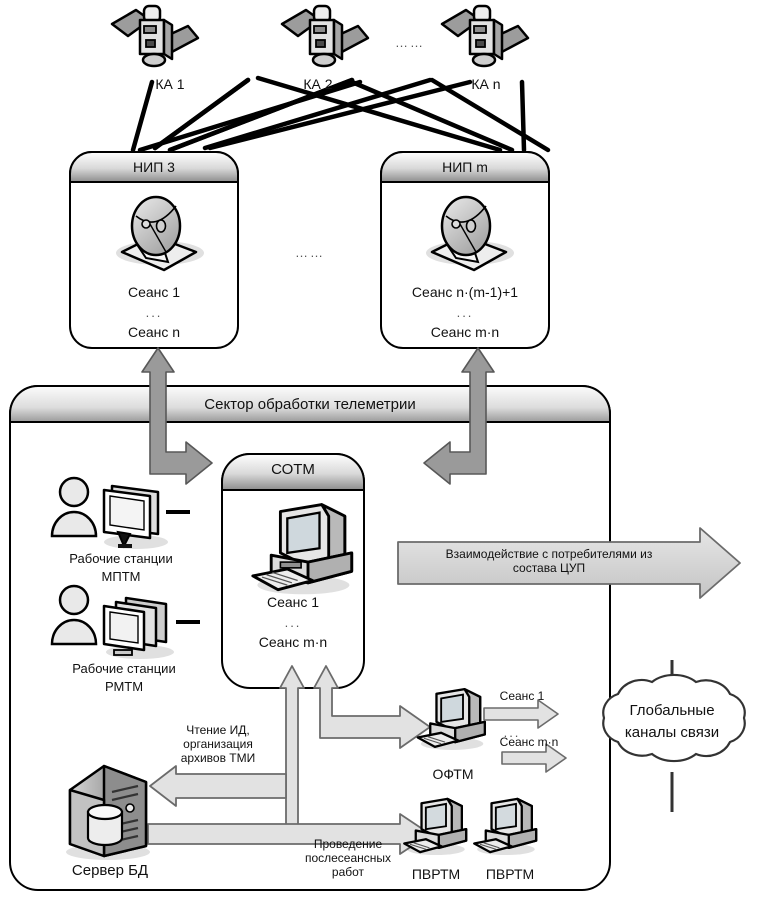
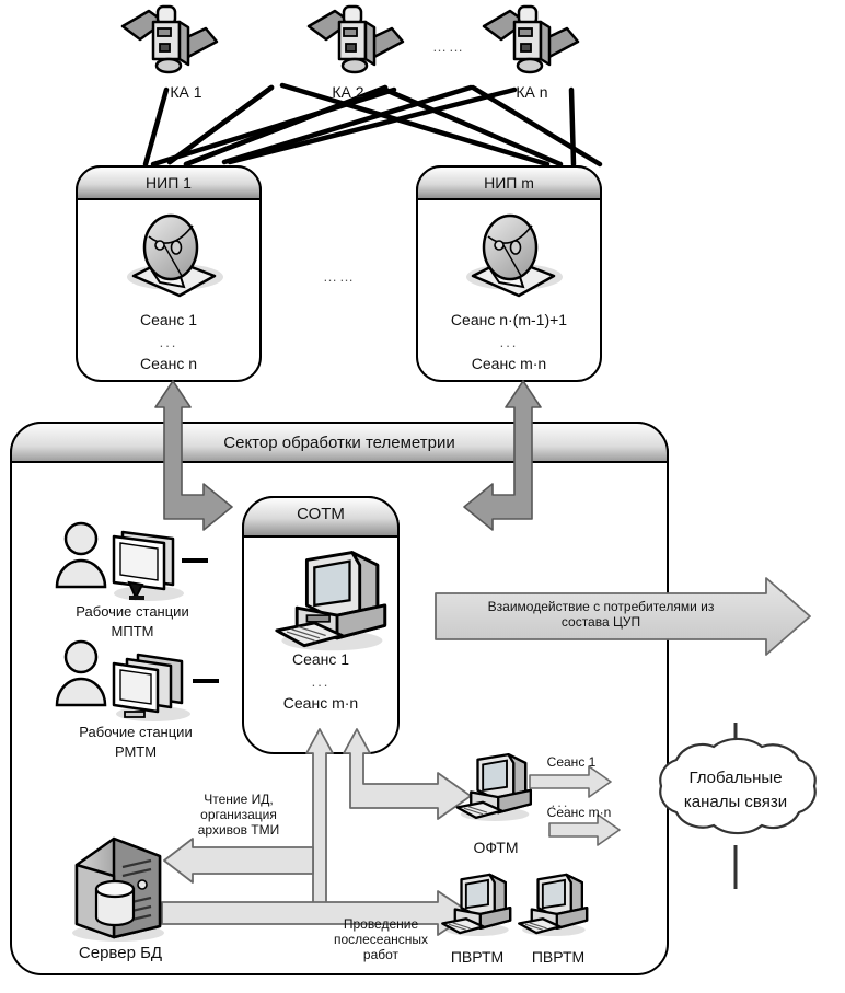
  КА 1
  КА 2
  КА n
  ……
- НИП 3
+ НИП 1
  НИП m
  Сеанс 1
  ...
  Сеанс n
  Сеанс n·(m-1)+1
  ...
  Сеанс m·n
  ……
  Сектор обработки телеметрии
  СОТМ
  Сеанс 1
  ...
  Сеанс m·n
  Рабочие станции
  МПТМ
  Рабочие станции
  РМТМ
  Взаимодействие с потребителями из
  состава ЦУП
  Чтение ИД,
  организация
  архивов ТМИ
  Проведение
  послесеансных
  работ
  Сервер БД
  ОФТМ
  Сеанс 1
  ...
  Сеанс m·n
  ПВРТМ
  ПВРТМ
  Глобальные
  каналы связи
